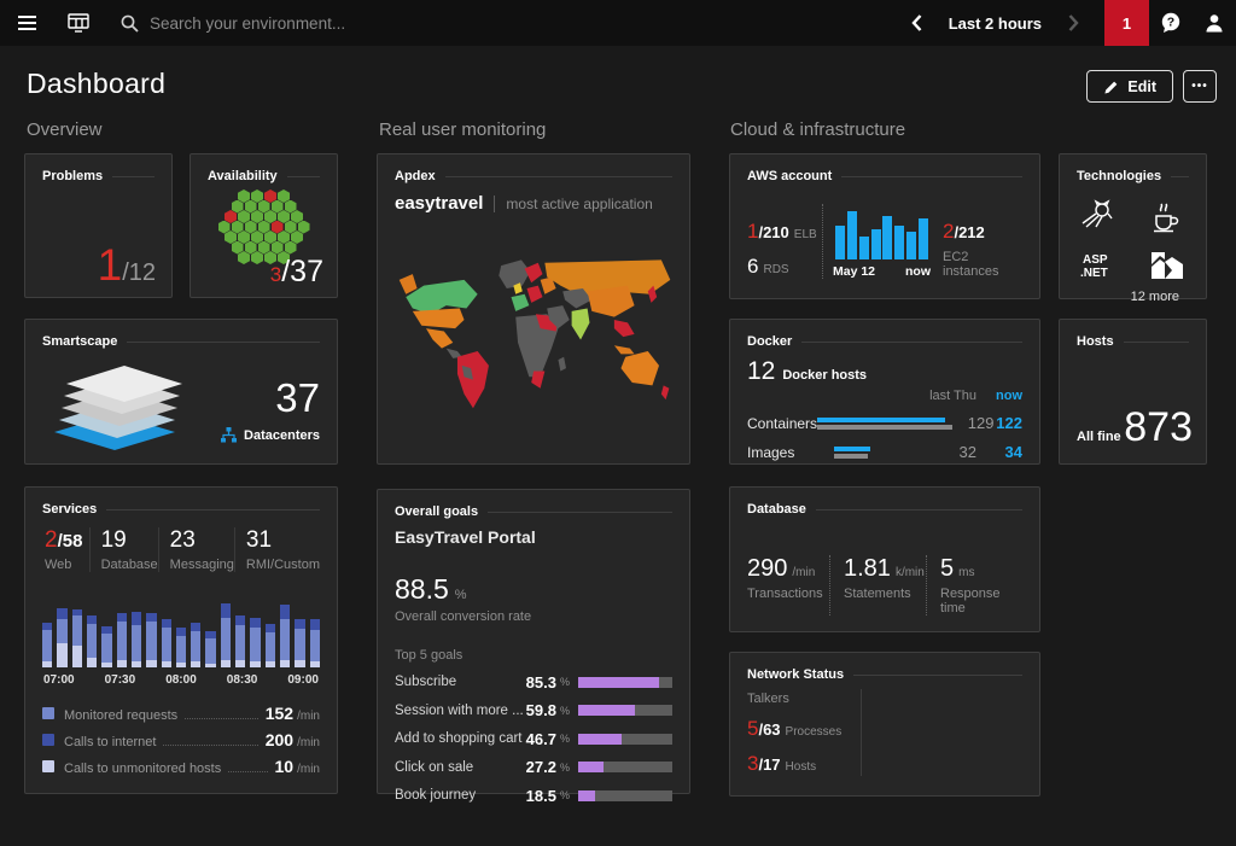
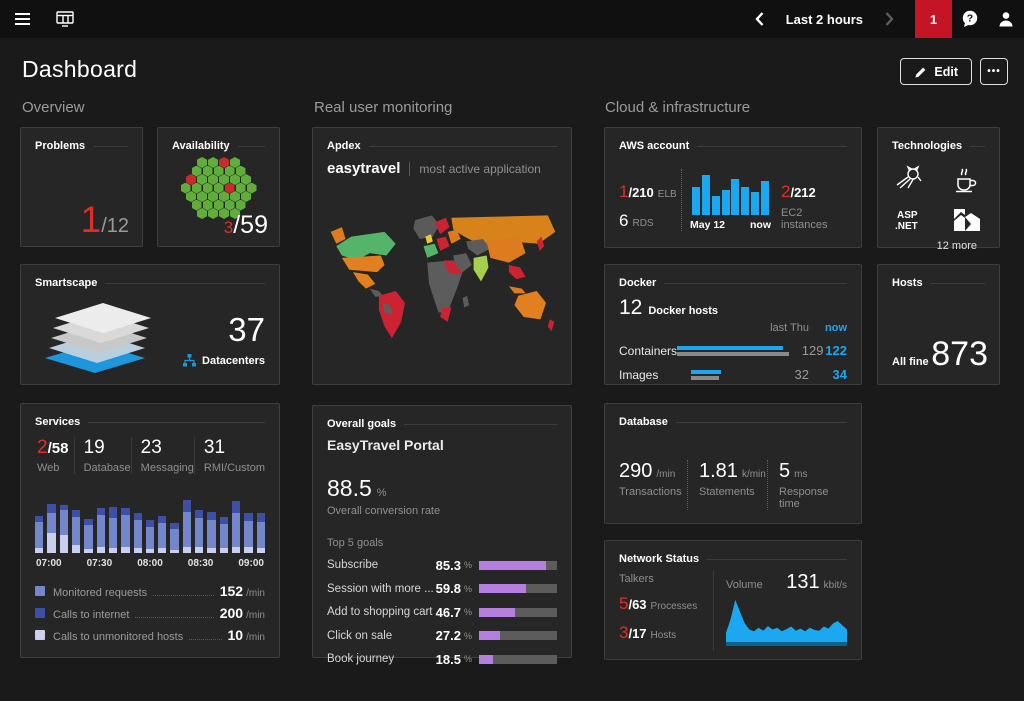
- Search your environment...
  Last 2 hours
  1
  ?
  Dashboard
  Edit
  •••
  Overview
  Real user monitoring
  Cloud & infrastructure
  Problems
  1
  /12
  Availability
  3
- /37
+ /59
  Smartscape
  37
  Datacenters
  Services
  2/58
  Web
  19
  Database
  23
  Messaging
  31
  RMI/Custom
  07:00
  07:30
  08:00
  08:30
  09:00
  Monitored requests
  152
  /min
  Calls to internet
  200
  /min
  Calls to unmonitored hosts
  10
  /min
  Apdex
  easytravel
  most active application
  Overall goals
  EasyTravel Portal
  88.5
  %
  Overall conversion rate
  Top 5 goals
  Subscribe
  85.3
  %
  Session with more ...
  59.8
  %
  Add to shopping cart
  46.7
  %
  Click on sale
  27.2
  %
  Book journey
  18.5
  %
  AWS account
  1
  /210
  ELB
  6
  RDS
  May 12
  now
  2
  /212
  EC2 instances
  Technologies
  ASP
  .NET
  12 more
  Docker
  12
  Docker hosts
  last Thu
  now
  Containers
  129
  122
  Images
  32
  34
  Hosts
  All fine
  873
  Database
  290
  /min
  Transactions
  1.81
  k/min
  Statements
  5
  ms
  Response time
  Network Status
  Talkers
  5
  /63
  Processes
  3
  /17
  Hosts
+ Volume
+ 131
+ kbit/s
